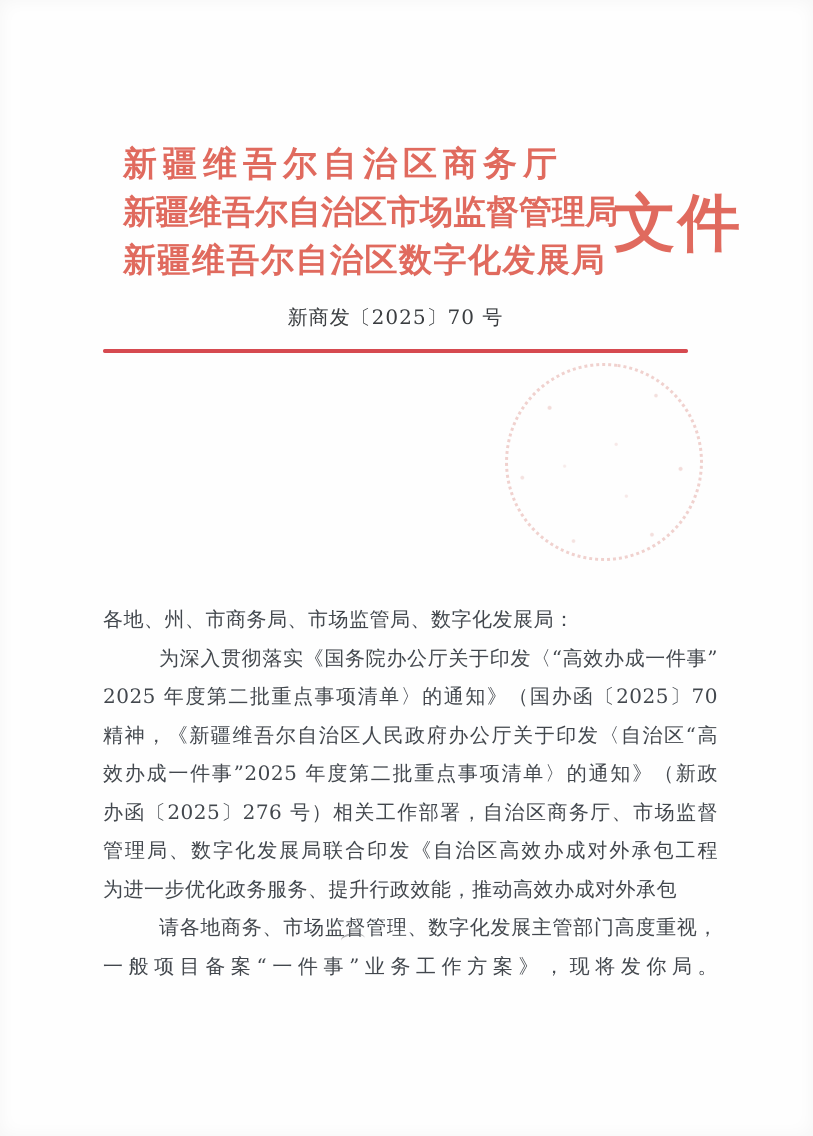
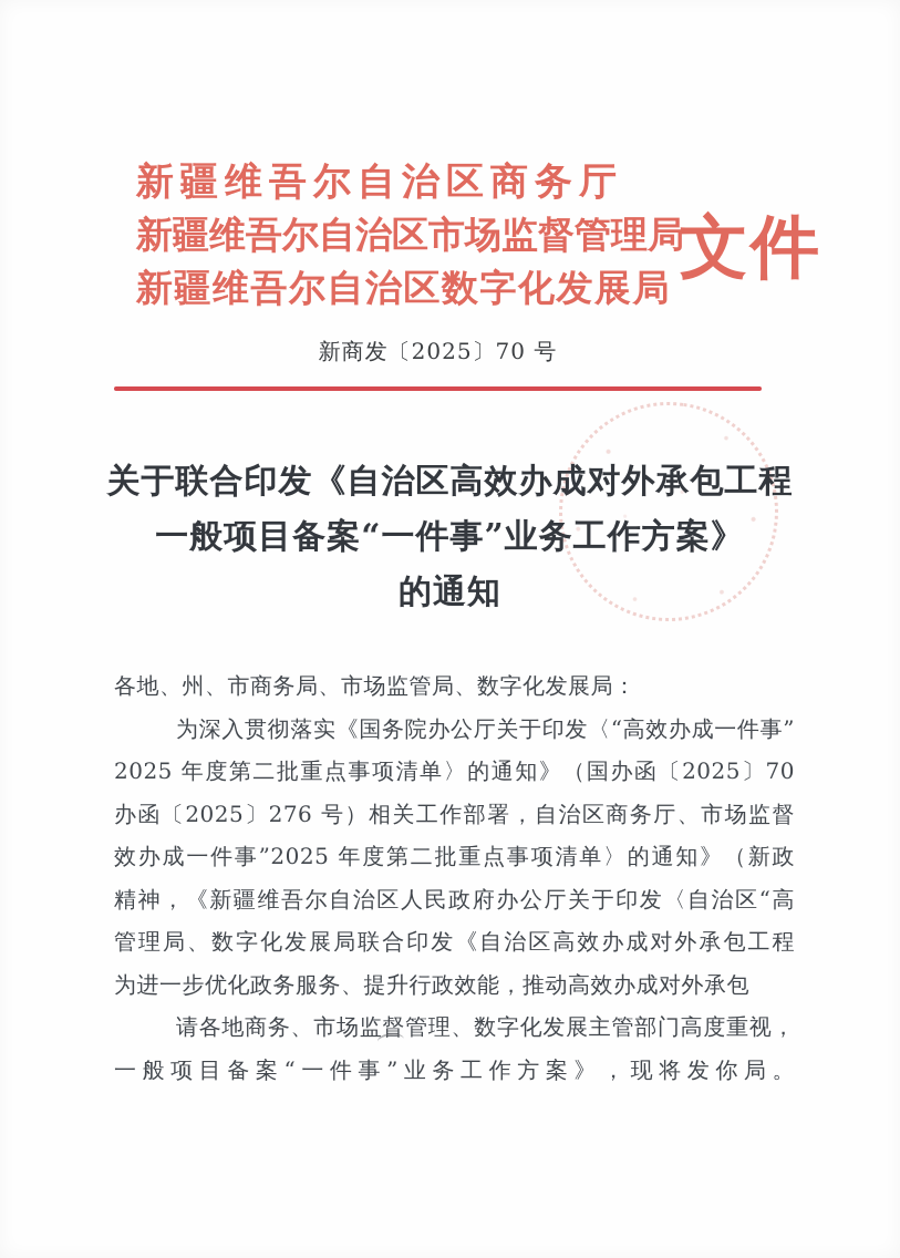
  新疆维吾尔自治区商务厅
  新疆维吾尔自治区市场监督管理局
  新疆维吾尔自治区数字化发展局
  文件
  新商发〔2025〕70 号
+ 关于联合印发《自治区高效办成对外承包工程
+ 一般项目备案“一件事”业务工作方案》
+ 的通知
  各地、州、市商务局、市场监管局、数字化发展局：
  为深入贯彻落实《国务院办公厅关于印发〈“高效办成一件事”
  2025 年度第二批重点事项清单〉的通知》（国办函〔2025〕70
- 精神，《新疆维吾尔自治区人民政府办公厅关于印发〈自治区“高
+ 办函〔2025〕276 号）相关工作部署，自治区商务厅、市场监督
  效办成一件事”2025 年度第二批重点事项清单〉的通知》（新政
- 办函〔2025〕276 号）相关工作部署，自治区商务厅、市场监督
+ 精神，《新疆维吾尔自治区人民政府办公厅关于印发〈自治区“高
  管理局、数字化发展局联合印发《自治区高效办成对外承包工程
  为进一步优化政务服务、提升行政效能，推动高效办成对外承包
  请各地商务、市场监督管理、数字化发展主管部门高度重视，
  一般项目备案“一件事”业务工作方案》，现将发你局。
